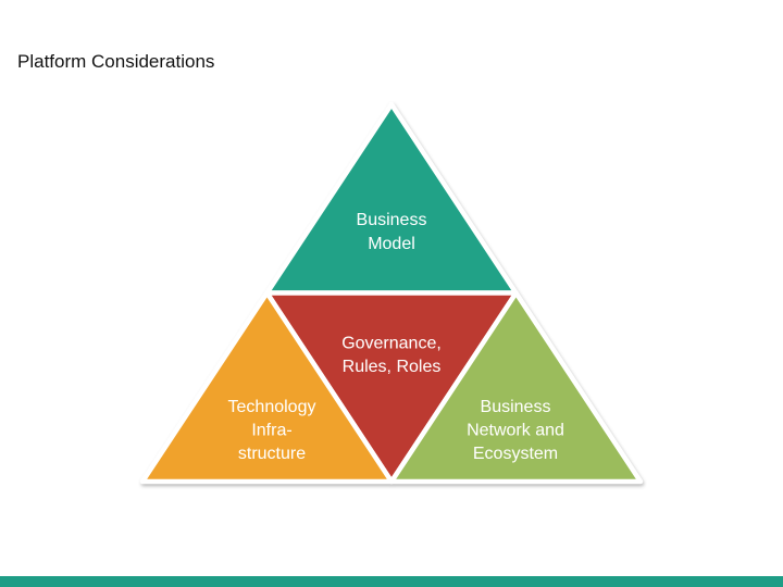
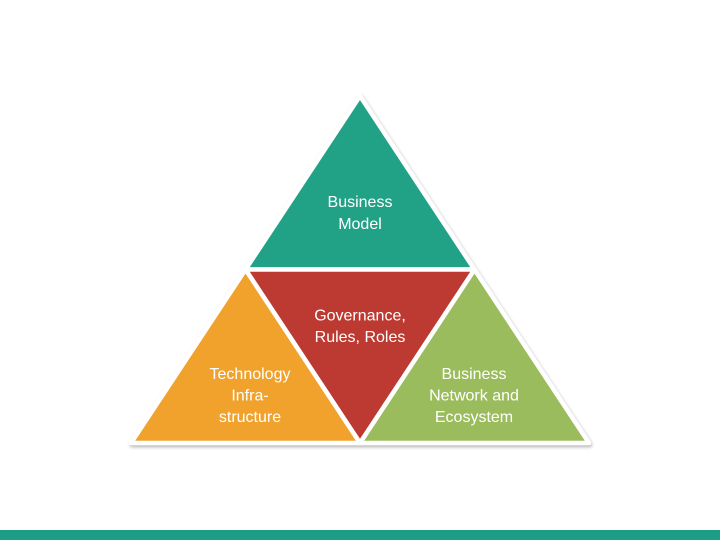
- Platform Considerations
  Business
  Model
  Governance,
  Rules, Roles
  Technology
  Infra-
  structure
  Business
  Network and
  Ecosystem
